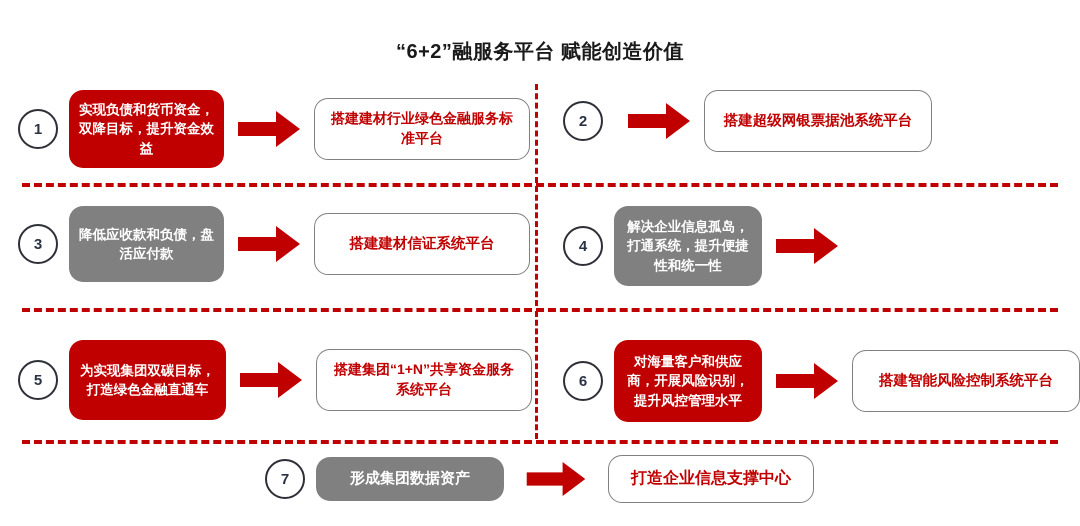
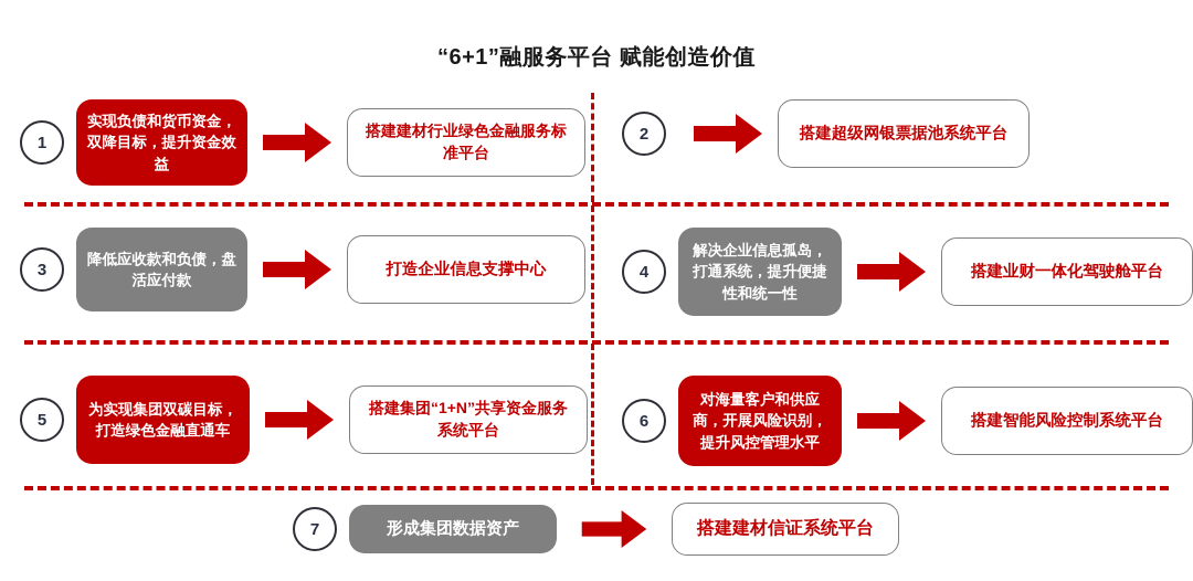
- “6+2”融服务平台 赋能创造价值
+ “6+1”融服务平台 赋能创造价值
  1
  实现负债和货币资金，双降目标，提升资金效益
  搭建建材行业绿色金融服务标准平台
  2
  搭建超级网银票据池系统平台
  3
  降低应收款和负债，盘活应付款
- 搭建建材信证系统平台
+ 打造企业信息支撑中心
  4
  解决企业信息孤岛，打通系统，提升便捷性和统一性
+ 搭建业财一体化驾驶舱平台
  5
  为实现集团双碳目标，打造绿色金融直通车
  搭建集团“1+N”共享资金服务系统平台
  6
  对海量客户和供应商，开展风险识别，提升风控管理水平
  搭建智能风险控制系统平台
  7
  形成集团数据资产
- 打造企业信息支撑中心
+ 搭建建材信证系统平台
